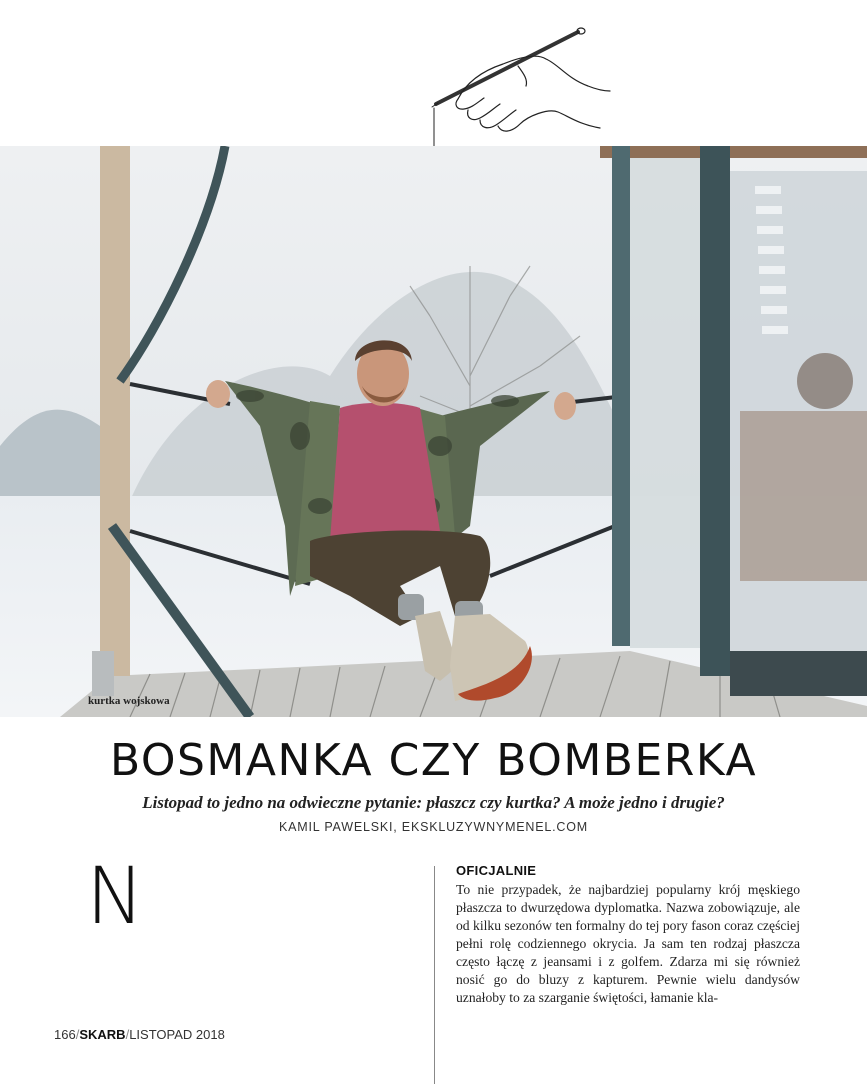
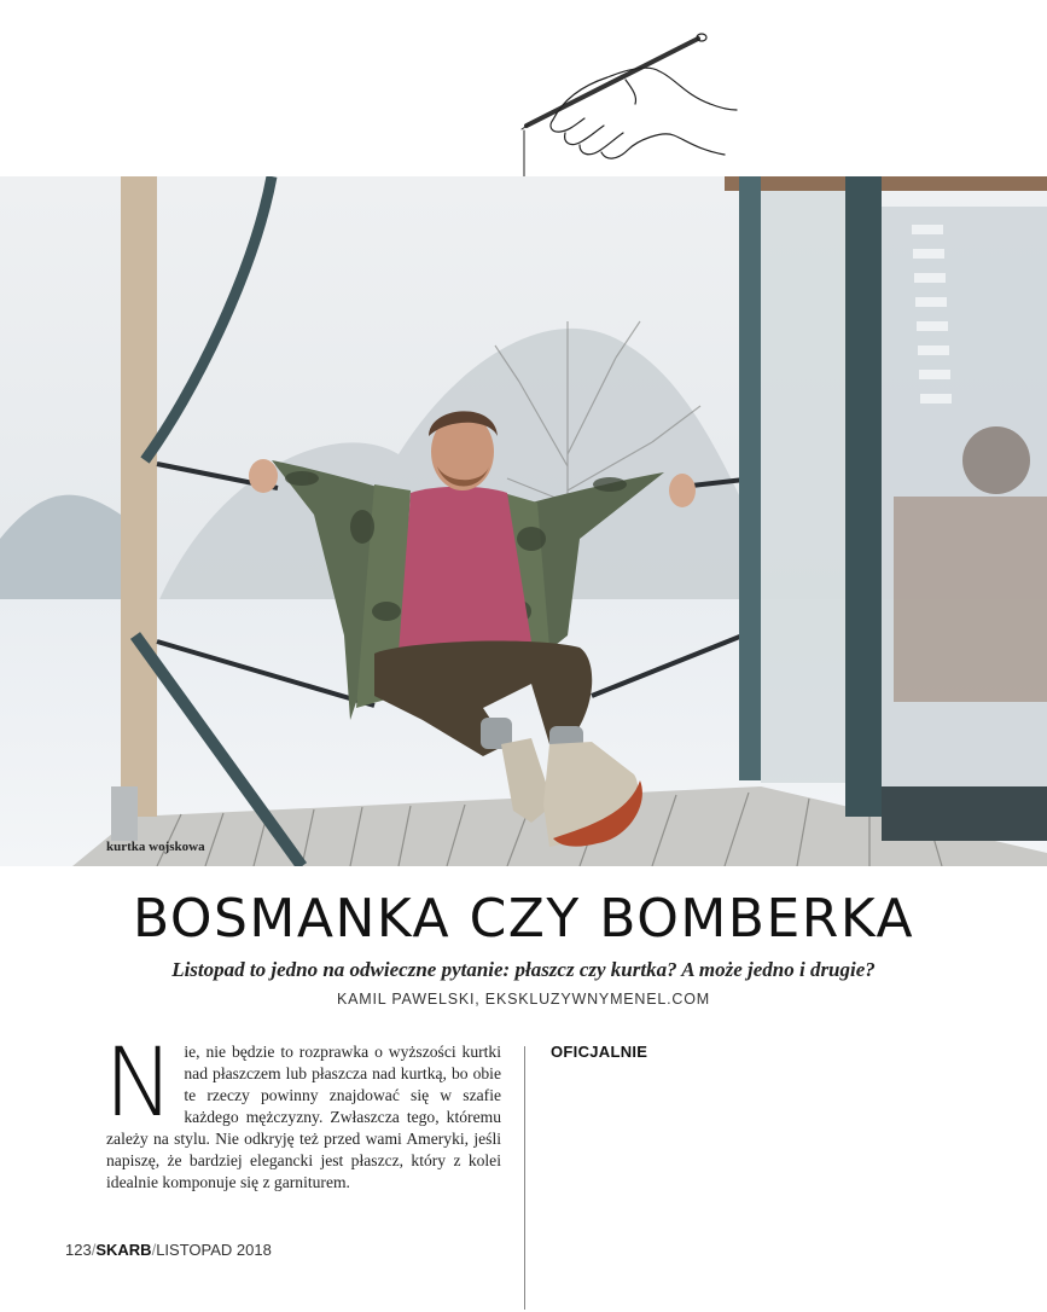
  kurtka wojskowa
  BOSMANKA CZY BOMBERKA
  Listopad to jedno na odwieczne pytanie: płaszcz czy kurtka? A może jedno i drugie?
  KAMIL PAWELSKI, EKSKLUZYWNYMENEL.COM
  N
+ ie, nie będzie to rozprawka o wyższości kurtki nad płaszczem lub płaszcza nad kurtką, bo obie te rzeczy powinny znajdować się w szafie każdego mężczyzny. Zwłaszcza tego, któremu zależy na stylu. Nie odkryję też przed wami Ameryki, jeśli napiszę, że bardziej elegancki jest płaszcz, który z kolei idealnie komponuje się z garniturem.
  OFICJALNIE
- To nie przypadek, że najbardziej popularny krój męskiego płaszcza to dwurzędowa dyplomatka. Nazwa zobowiązuje, ale od kilku sezonów ten formalny do tej pory fason coraz częściej pełni rolę codziennego okrycia. Ja sam ten rodzaj płaszcza często łączę z jeansami i z golfem. Zdarza mi się również nosić go do bluzy z kapturem. Pewnie wielu dandysów uznałoby to za szarganie świętości, łamanie kla-
- 166/SKARB/LISTOPAD 2018
+ 123/SKARB/LISTOPAD 2018
